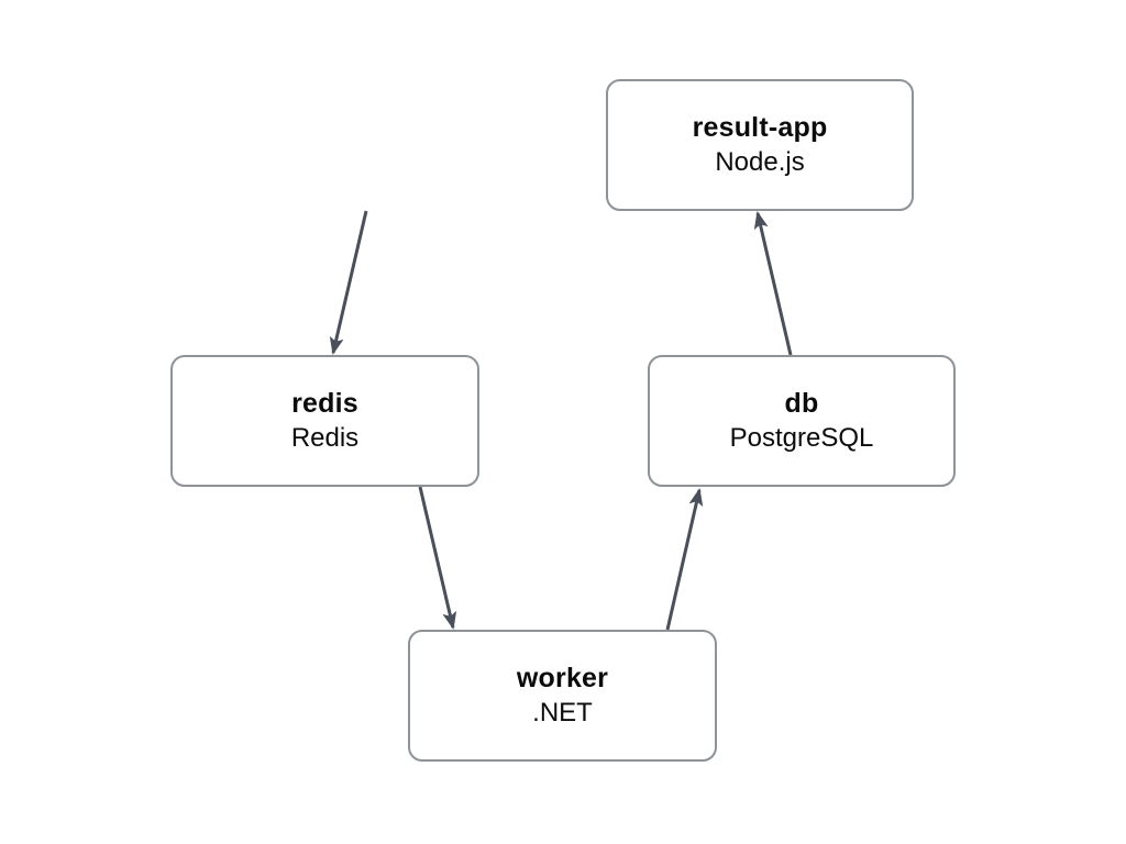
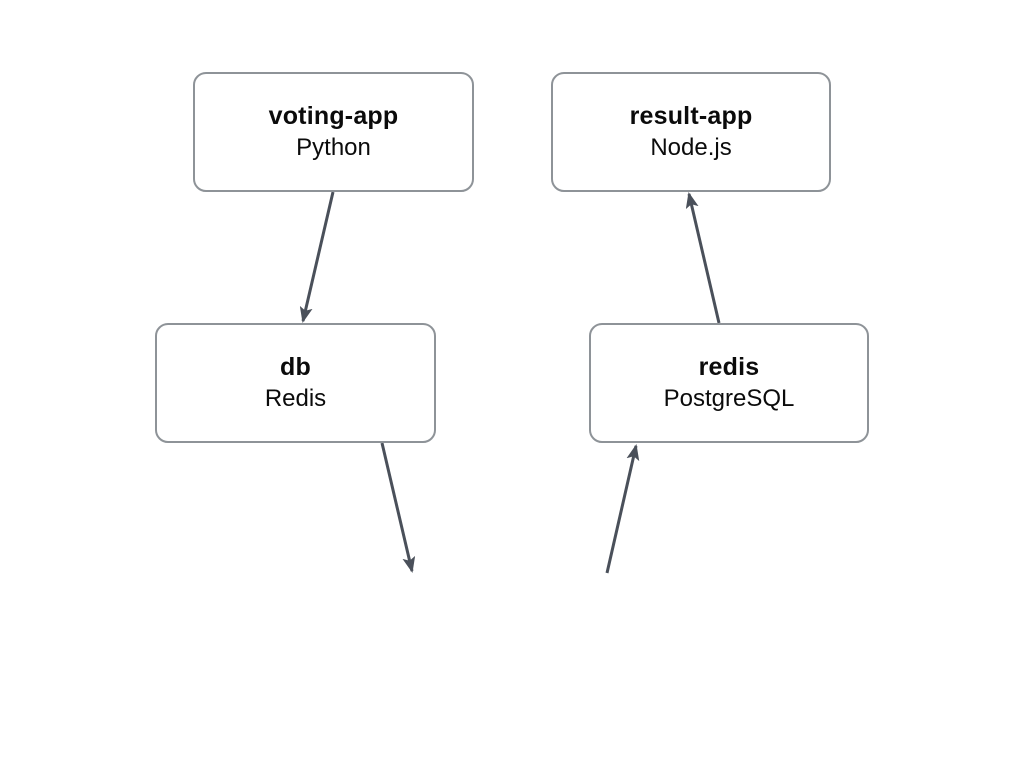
+ voting-app
+ Python
  result-app
  Node.js
- redis
+ db
  Redis
- db
+ redis
  PostgreSQL
- worker
- .NET
